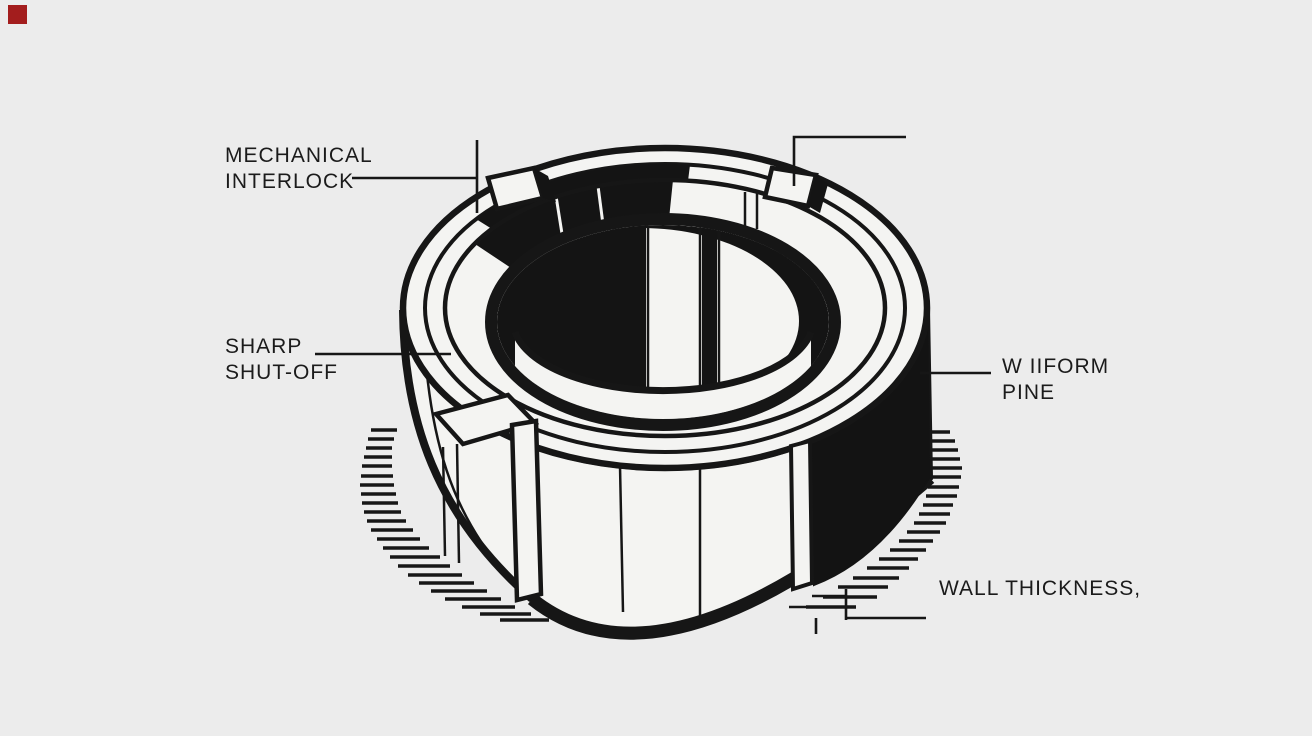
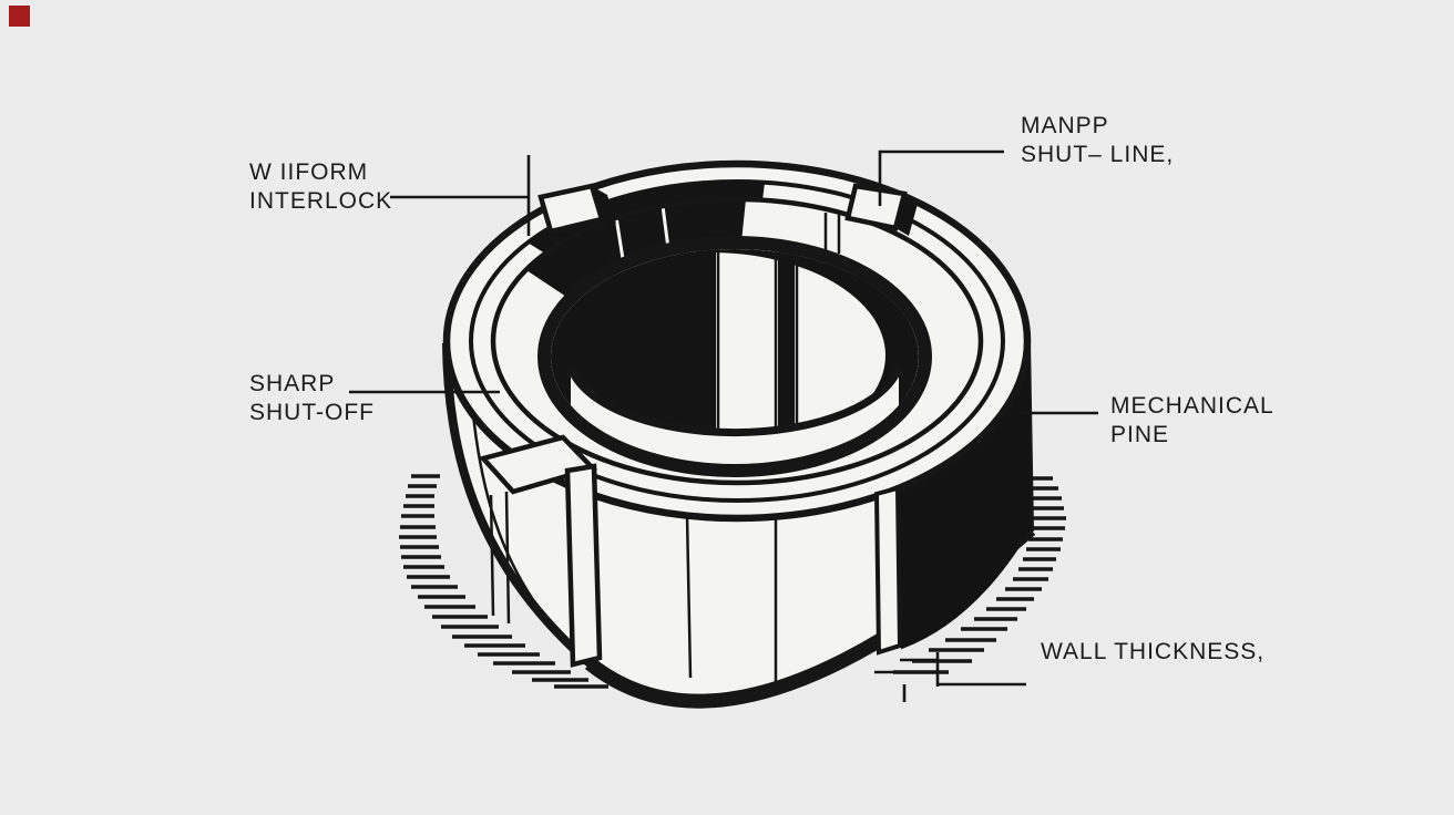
- MECHANICAL
+ W IIFORM
  INTERLOCK
+ MANPP
+ SHUT– LINE,
  SHARP
  SHUT-OFF
- W IIFORM
+ MECHANICAL
  PINE
  WALL THICKNESS,
